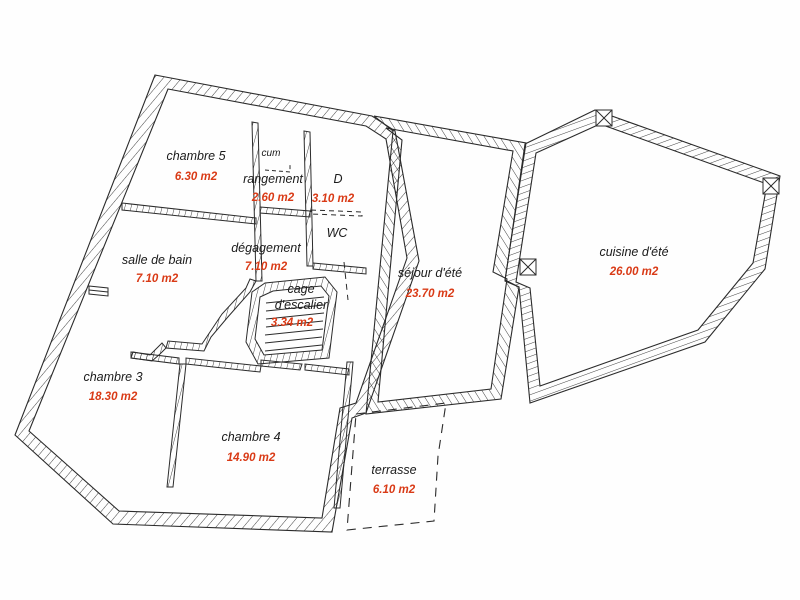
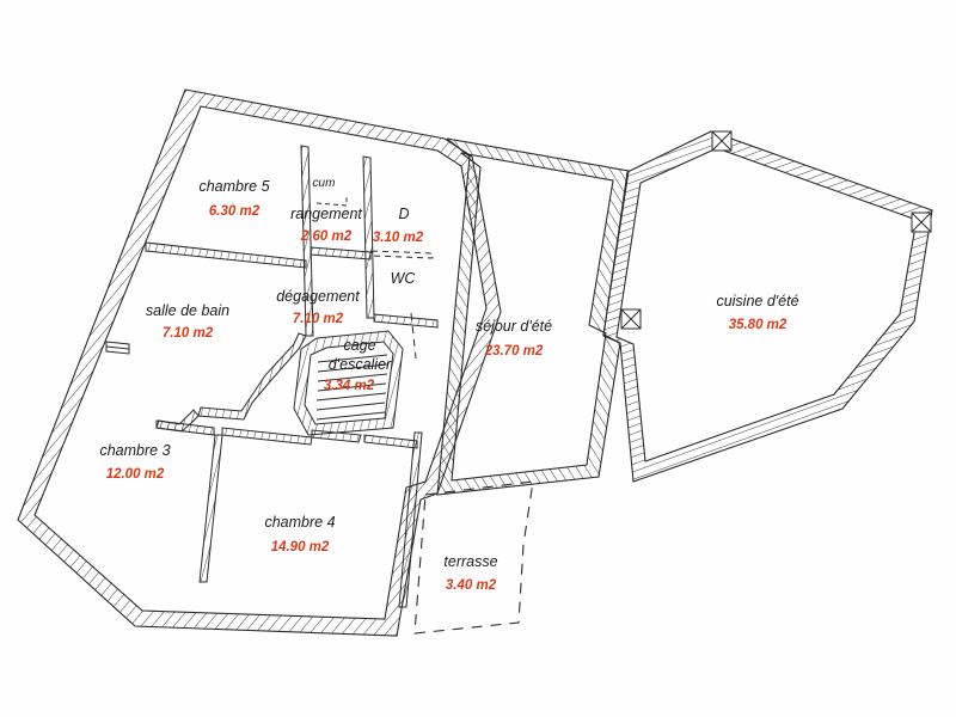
  chambre 5
  6.30 m2
  cum
  rangement
  2.60 m2
  D
  3.10 m2
  WC
  salle de bain
  7.10 m2
  dégagement
  7.10 m2
  cage
  d'escalier
  3.34 m2
  séjour d'été
  23.70 m2
  cuisine d'été
- 26.00 m2
+ 35.80 m2
  chambre 3
- 18.30 m2
+ 12.00 m2
  chambre 4
  14.90 m2
  terrasse
- 6.10 m2
+ 3.40 m2
